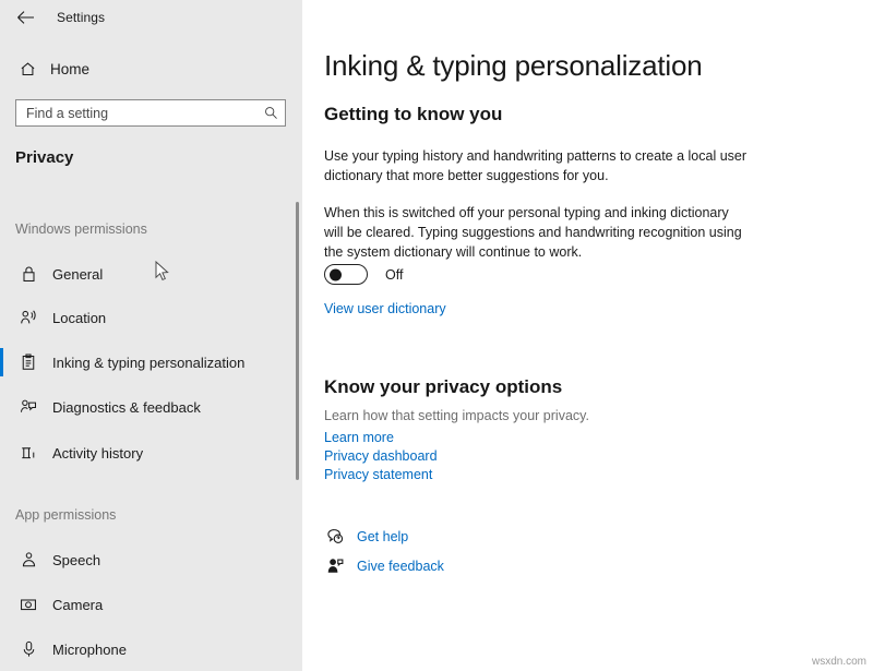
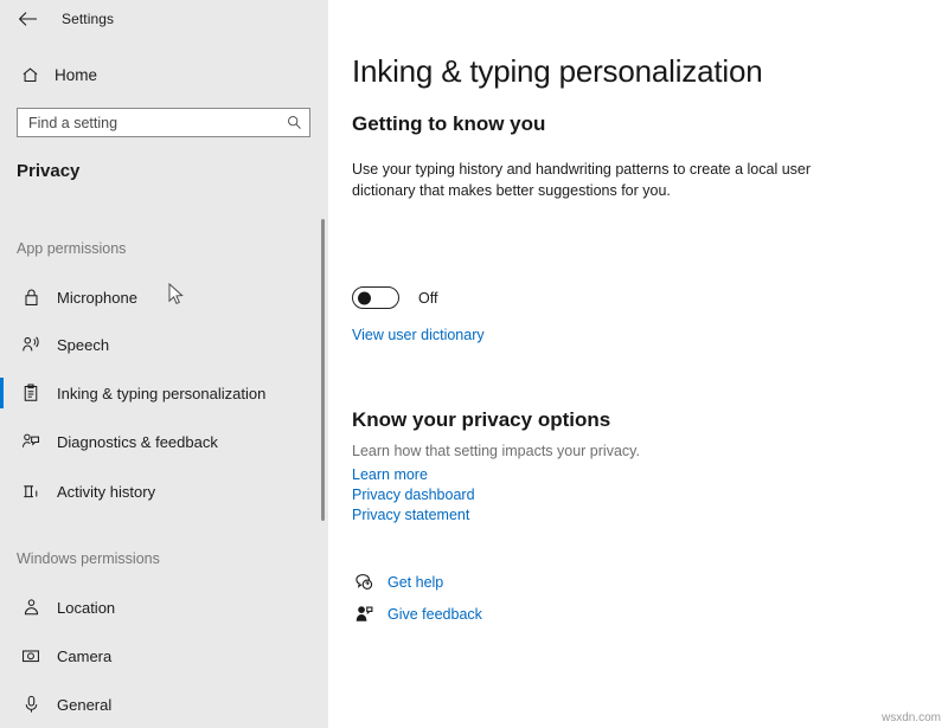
  Settings
  Home
  Find a setting
  Privacy
- Windows permissions
+ App permissions
- General
+ Microphone
- Location
+ Speech
  Inking & typing personalization
  Diagnostics & feedback
  Activity history
- App permissions
+ Windows permissions
- Speech
+ Location
  Camera
- Microphone
+ General
  Inking & typing personalization
  Getting to know you
- Use your typing history and handwriting patterns to create a local user dictionary that more better suggestions for you.
+ Use your typing history and handwriting patterns to create a local user dictionary that makes better suggestions for you.
- When this is switched off your personal typing and inking dictionary will be cleared. Typing suggestions and handwriting recognition using the system dictionary will continue to work.
  Off
  View user dictionary
  Know your privacy options
  Learn how that setting impacts your privacy.
  Learn more
  Privacy dashboard
  Privacy statement
  Get help
  Give feedback
  wsxdn.com
